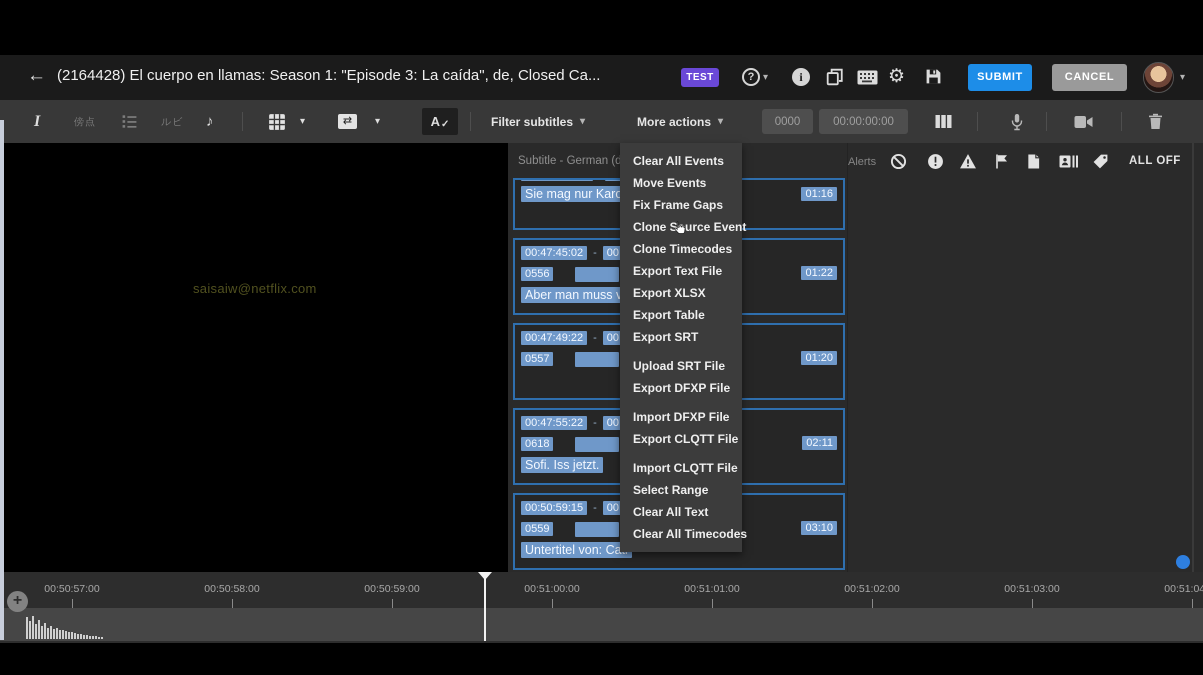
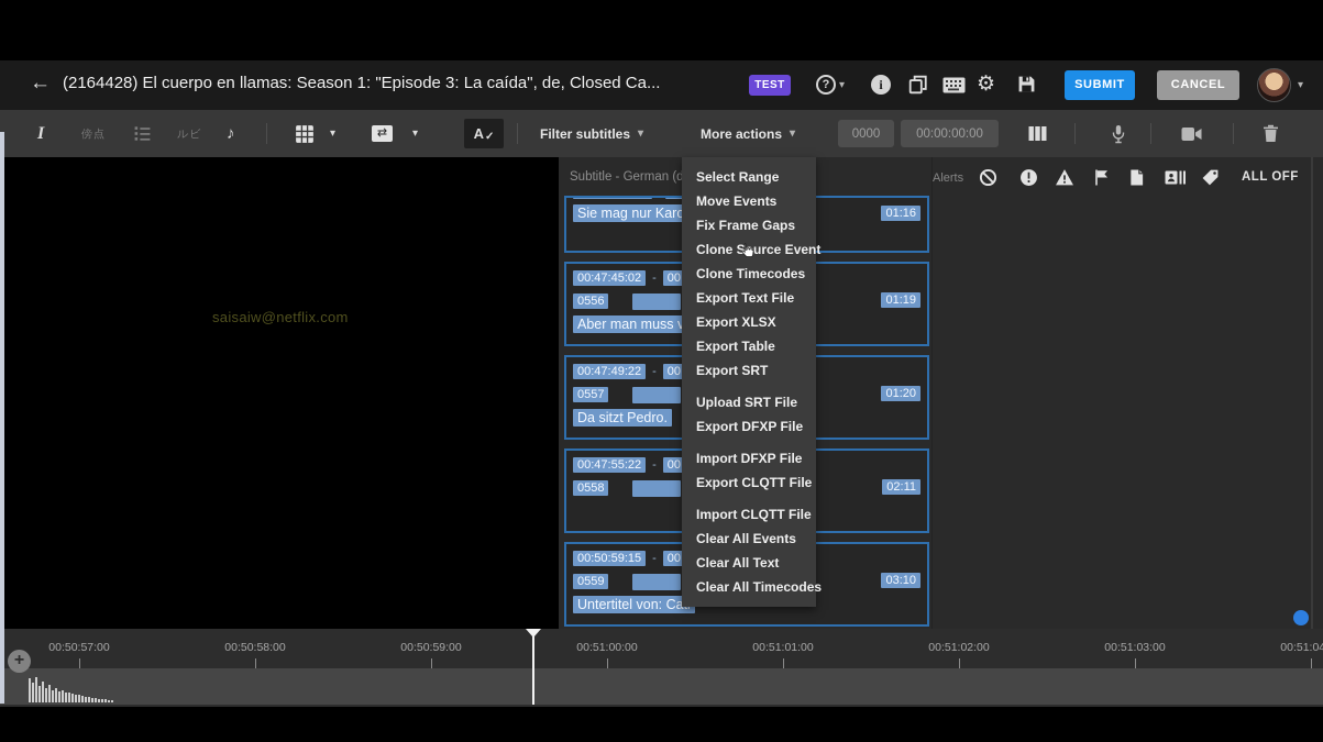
  ←
  (2164428) El cuerpo en llamas: Season 1: "Episode 3: La caída", de, Closed Ca...
  TEST
  ?
  ▾
  i
  ⚙
  SUBMIT
  CANCEL
  ▾
  I
  傍点
  ルビ
  ♪
  ▾
  ⇄
  ▾
  A
  ✓
  Filter subtitles
  ▾
  More actions
  ▾
  0000
  00:00:00:00
  saisaiw@netflix.com
  Subtitle - German (d
  Alerts
  ALL OFF
  Sie mag nur Karo
  01:16
  00:47:45:02
  -
  0556
  Aber man muss
- 01:22
+ 01:19
  00:47:49:22
  -
  0557
+ Da sitzt Pedro.
  01:20
  00:47:55:22
  -
- 0618
+ 0558
- Sofi. Iss jetzt.
  02:11
  00:50:59:15
  -
  0559
  Untertitel von: Ca
  03:10
- Clear All Events
+ Select Range
  Move Events
  Fix Frame Gaps
  Clone Surce Event
  Clone Timecodes
  Export Text File
  Export XLSX
  Export Table
  Export SRT
  Upload SRT File
  Export DFXP File
  Import DFXP File
  Export CLQTT File
  Import CLQTT File
- Select Range
+ Clear All Events
  Clear All Text
  Clear All Timecodes
  00:50:57:00
  00:50:58:00
  00:50:59:00
  00:51:00:00
  00:51:01:00
  00:51:02:00
  00:51:03:00
  00:51:04
  +
